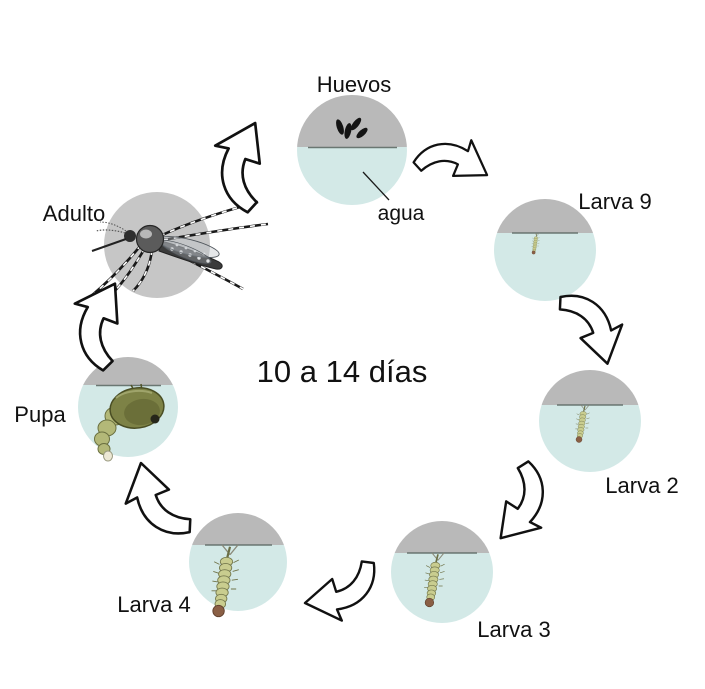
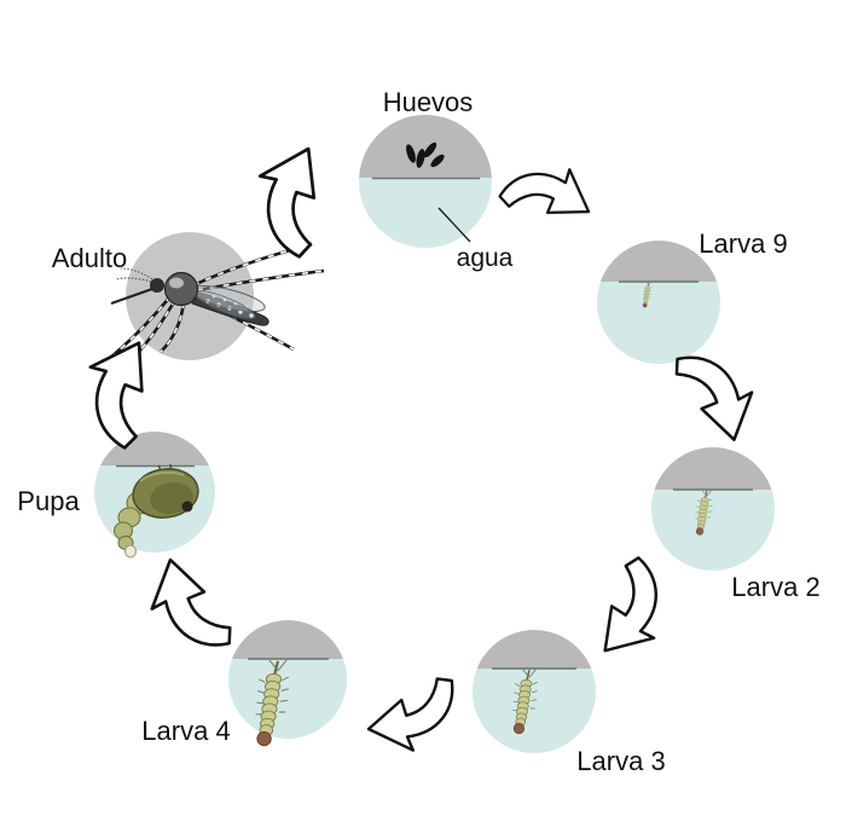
  Huevos
  Larva 9
  Larva 2
  Larva 3
  Larva 4
  Pupa
  Adulto
  agua
- 10 a 14 días
